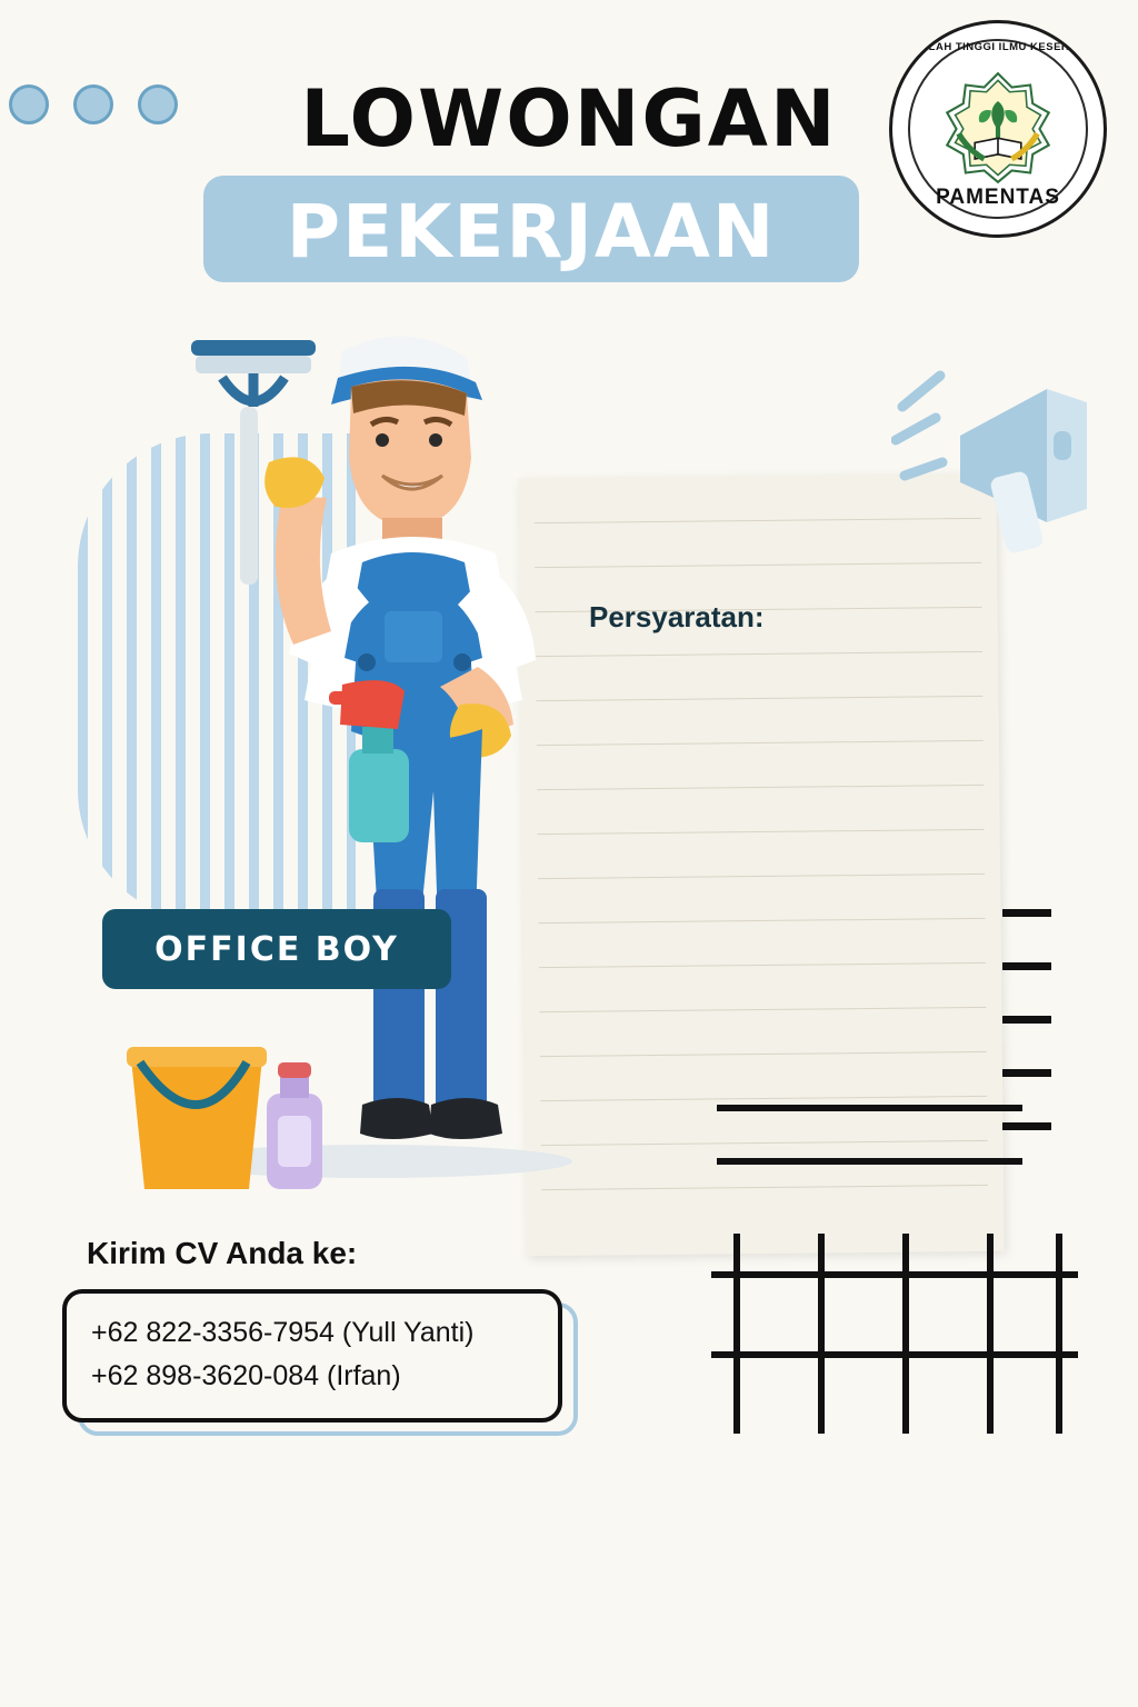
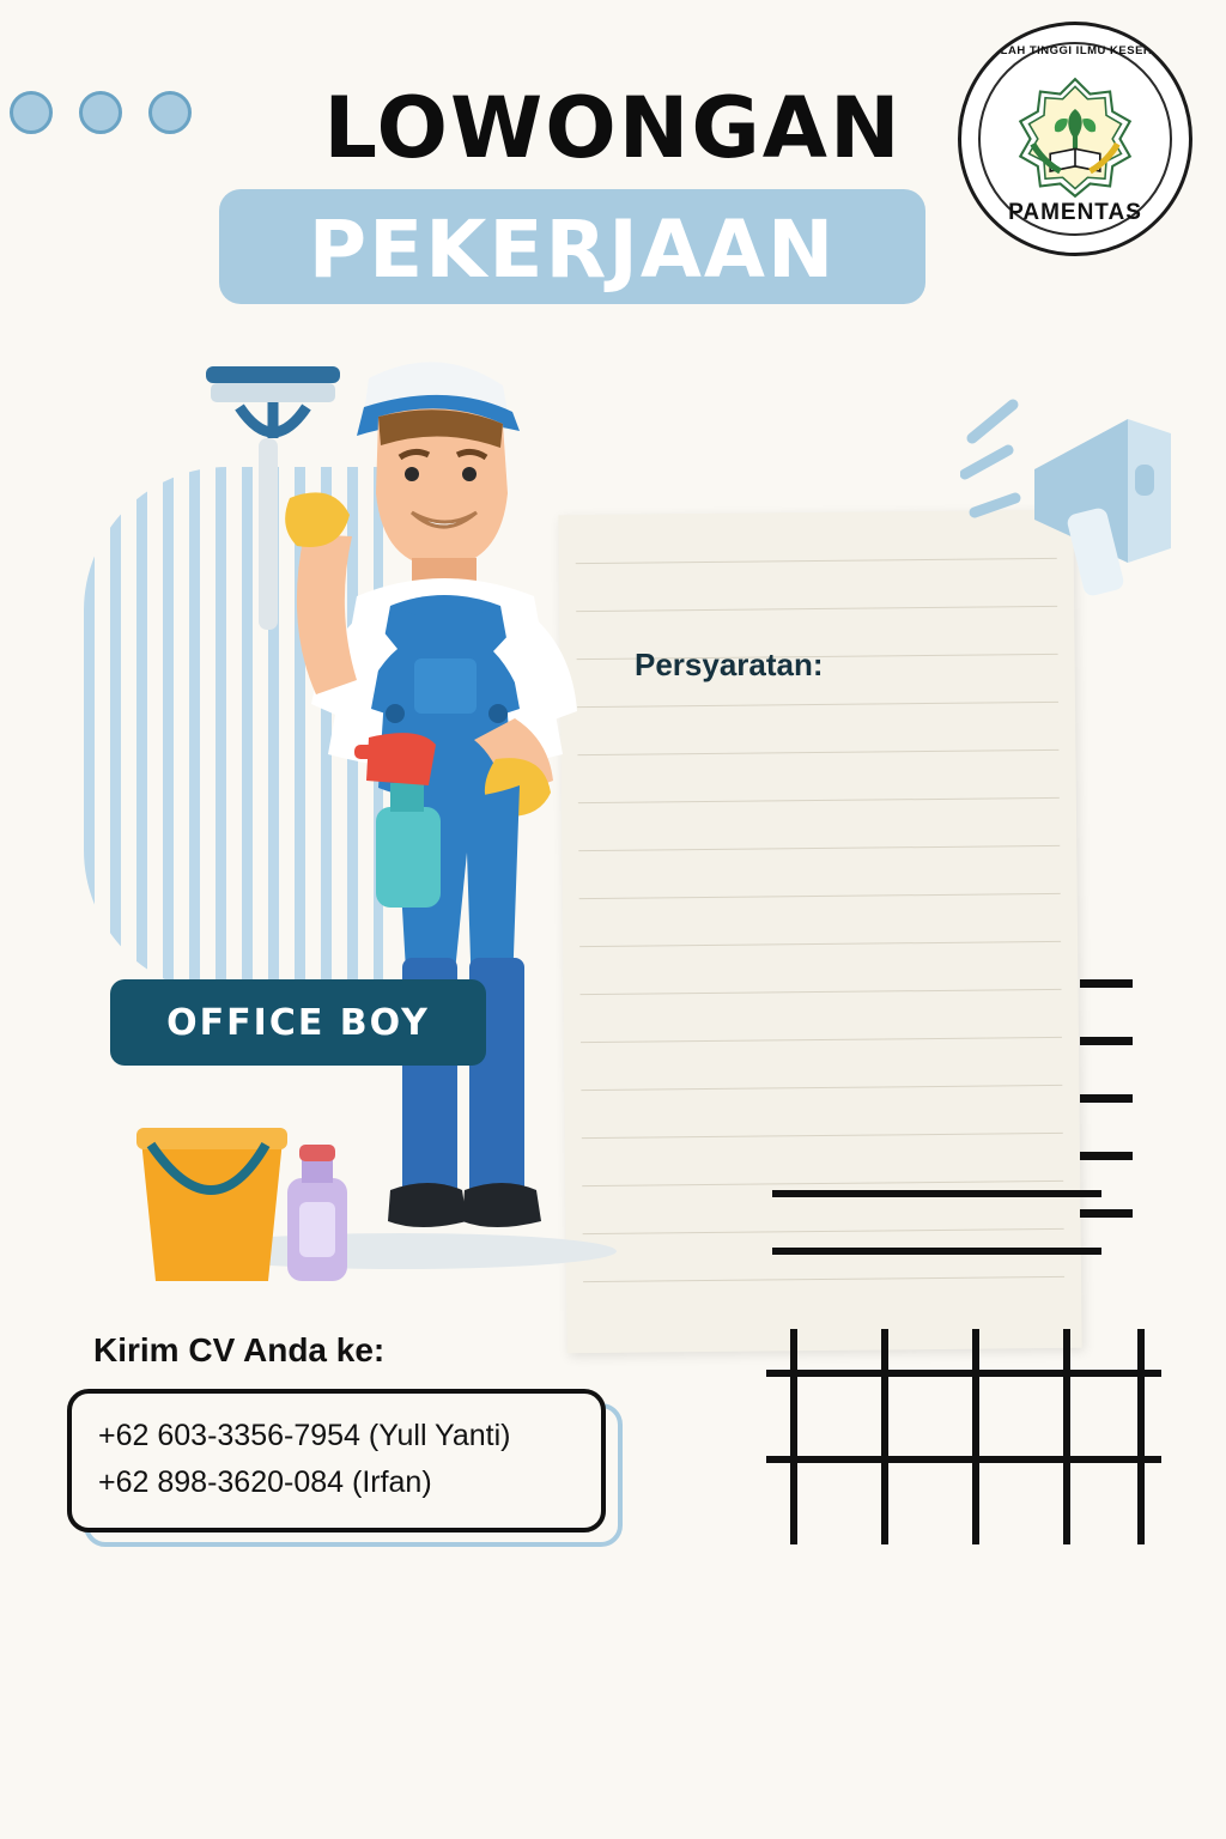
  LOWONGAN
  PEKERJAAN
  SEKOLAH TINGGI ILMU KESEHATAN
  PAMENTAS
  OFFICE BOY
  Persyaratan:
  Kirim CV Anda ke:
- +62 822-3356-7954 (Yull Yanti)
+ +62 603-3356-7954 (Yull Yanti)
  +62 898-3620-084 (Irfan)
